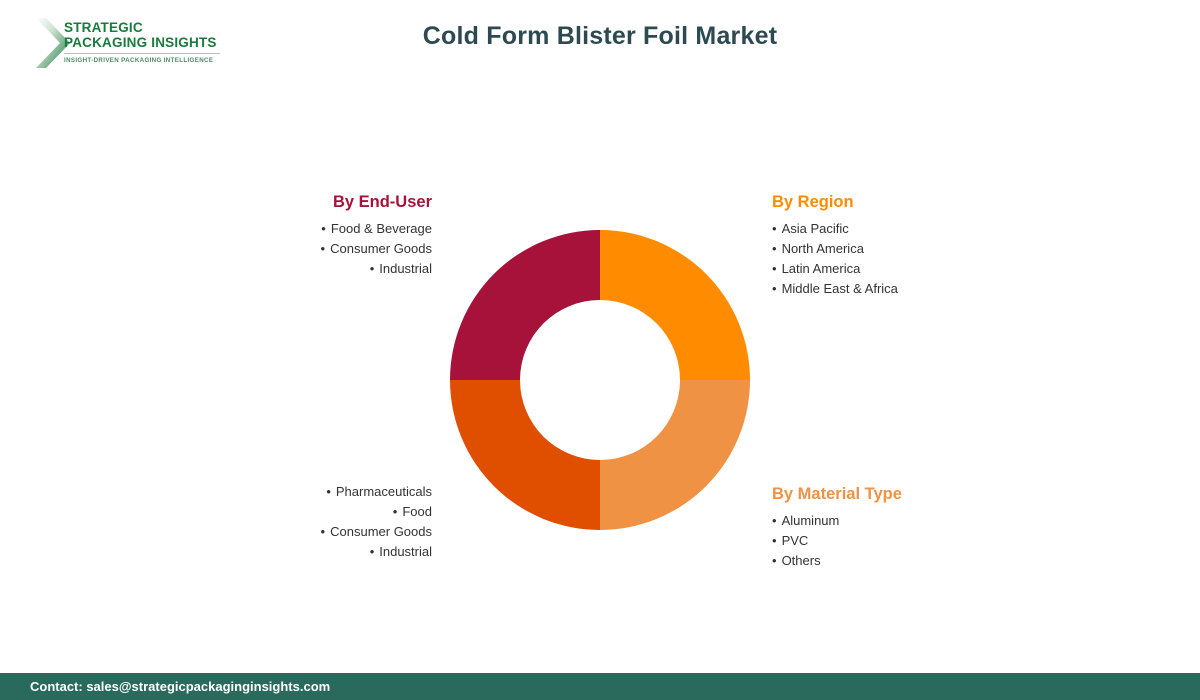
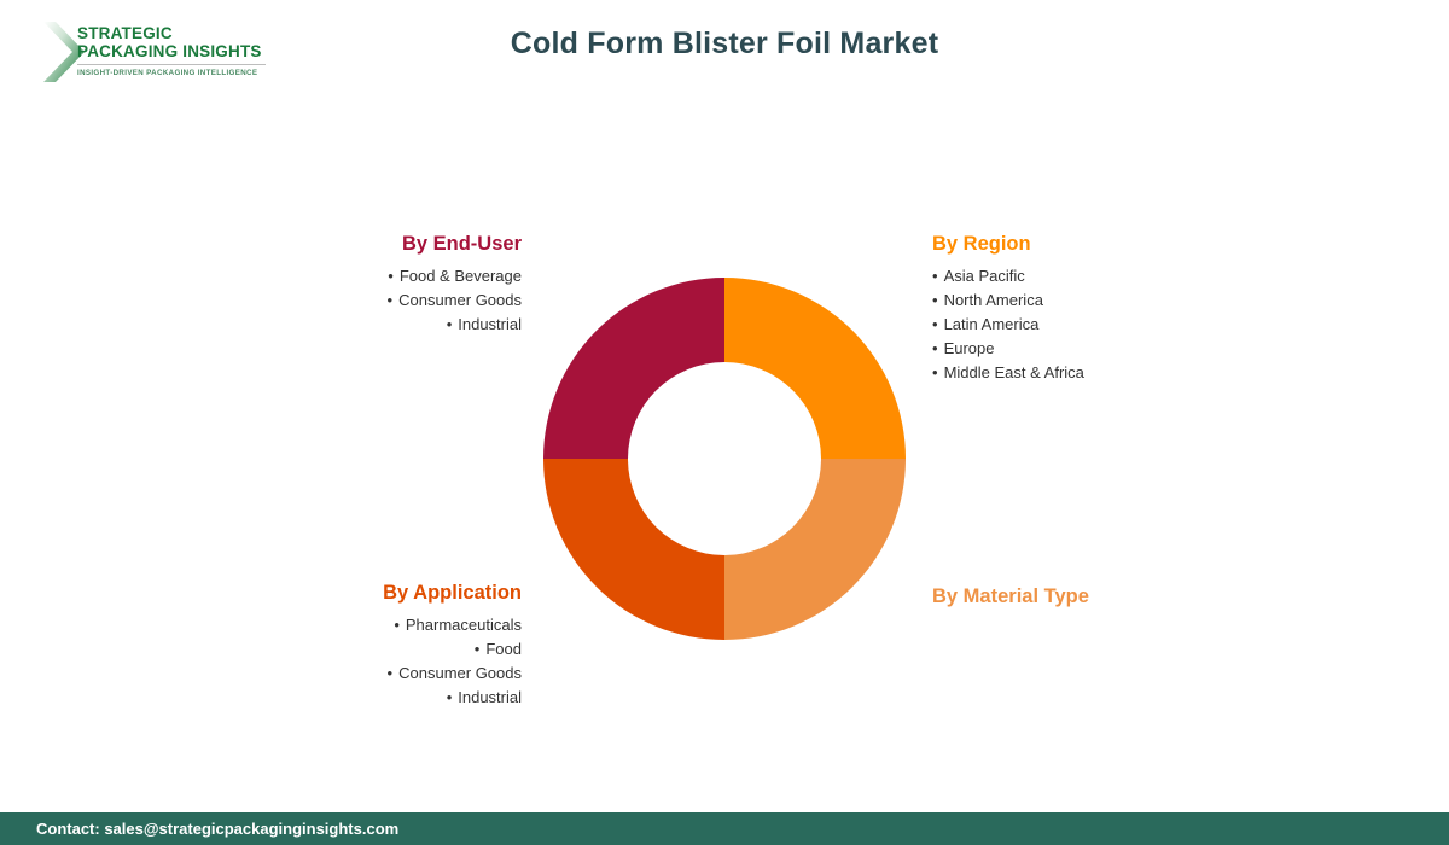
  STRATEGIC
  PACKAGING INSIGHTS
  Cold Form Blister Foil Market
  By End-User
  • Food & Beverage
  • Consumer Goods
  • Industrial
  By Region
  • Asia Pacific
  • North America
  • Latin America
+ • Europe
  • Middle East & Africa
+ By Application
  • Pharmaceuticals
  • Food
  • Consumer Goods
  • Industrial
  By Material Type
- • Aluminum
- • PVC
- • Others
  Contact: sales@strategicpackaginginsights.com
